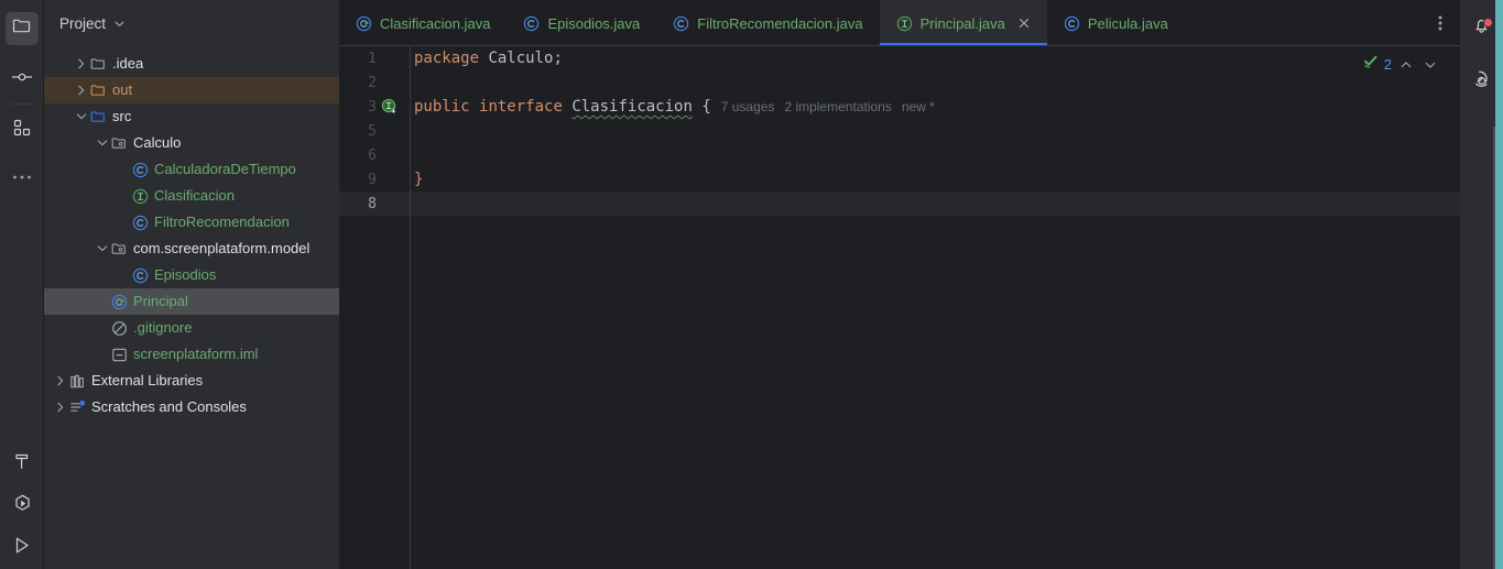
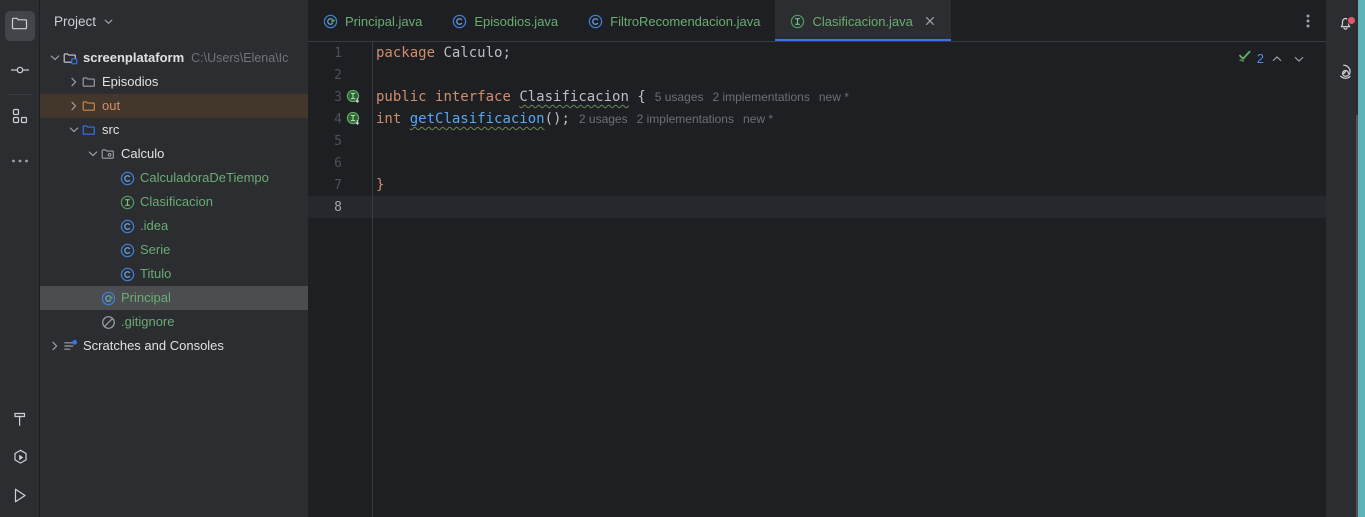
  Project
+ screenplataform
+ C:\Users\Elena\Ic
- .idea
+ Episodios
  out
  src
  Calculo
  CalculadoraDeTiempo
  Clasificacion
- FiltroRecomendacion
- com.screenplataform.model
- Episodios
+ .idea
+ Serie
+ Titulo
  Principal
  .gitignore
- screenplataform.iml
- External Libraries
  Scratches and Consoles
- Clasificacion.java
+ Principal.java
  Episodios.java
  FiltroRecomendacion.java
- Principal.java
+ Clasificacion.java
- Pelicula.java
  1
  package Calculo;
  2
  3
- public interface Clasificacion { 7 usages 2 implementations new *
+ public interface Clasificacion { 5 usages 2 implementations new *
+ 4
+ int getClasificacion(); 2 usages 2 implementations new *
  5
  6
- 9
+ 7
  }
  8
  2
